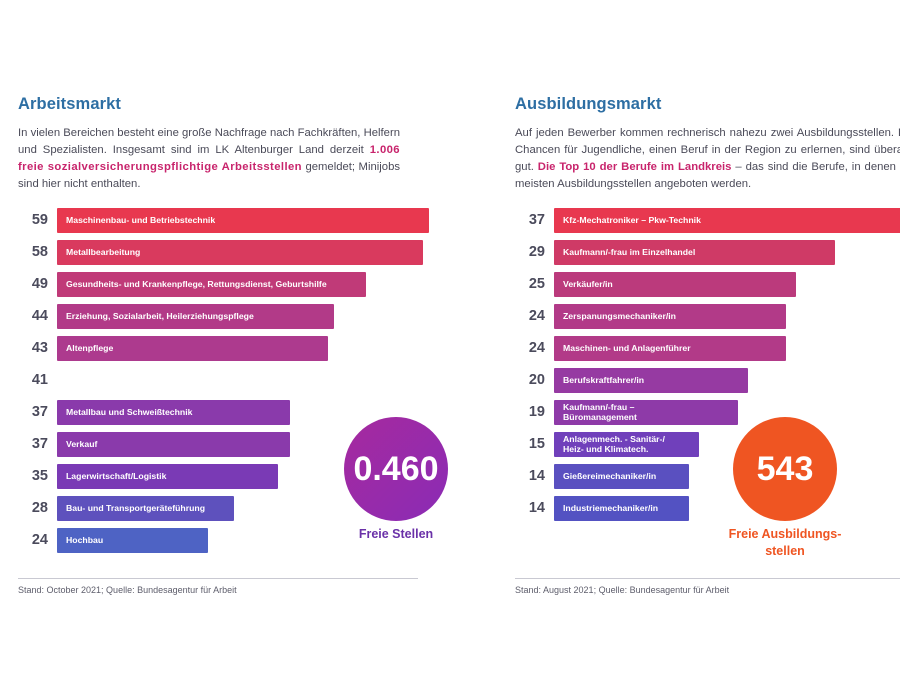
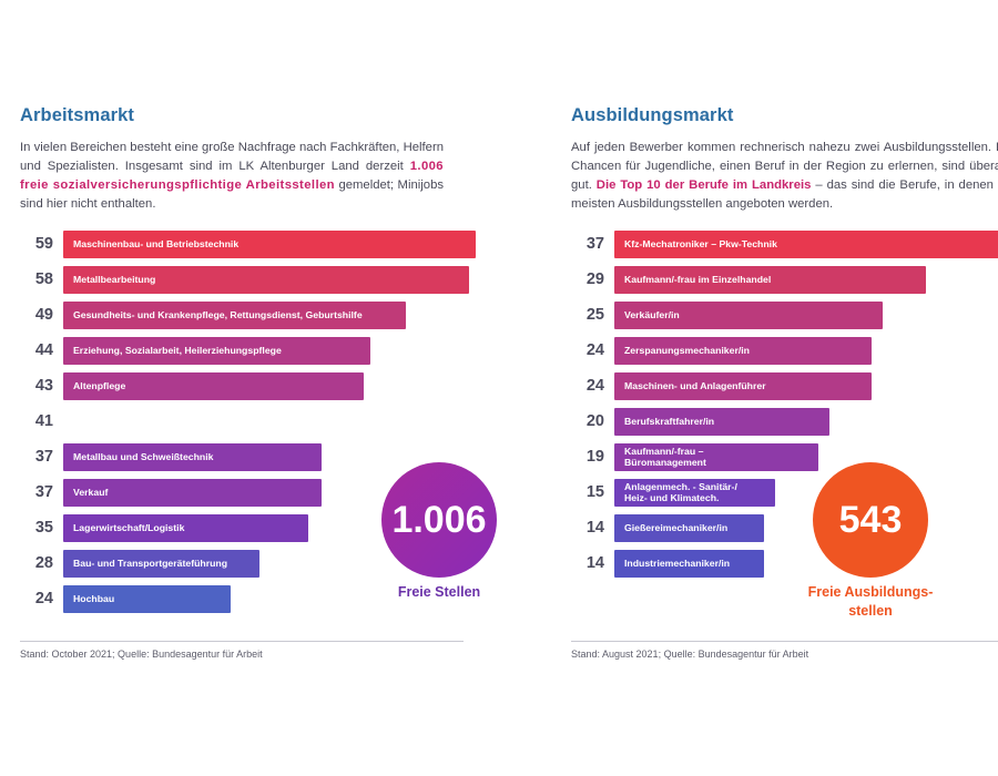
  Arbeitsmarkt
  In vielen Bereichen besteht eine große Nachfrage nach Fachkräften, Helfern und Spezialisten. Insgesamt sind im LK Altenburger Land derzeit 1.006 freie sozialversicherungspflichtige Arbeitsstellen gemeldet; Minijobs sind hier nicht enthalten.
  59
  Maschinenbau- und Betriebstechnik
  58
  Metallbearbeitung
  49
  Gesundheits- und Krankenpflege, Rettungsdienst, Geburtshilfe
  44
  Erziehung, Sozialarbeit, Heilerziehungspflege
  43
  Altenpflege
  41
  37
  Metallbau und Schweißtechnik
  37
  Verkauf
  35
  Lagerwirtschaft/Logistik
  28
  Bau- und Transportgeräteführung
  24
  Hochbau
  Ausbildungsmarkt
  Auf jeden Bewerber kommen rechnerisch nahezu zwei Ausbildungsstellen. Chancen für Jugendliche, einen Beruf in der Region zu erlernen, sind über gut. Die Top 10 der Berufe im Landkreis – das sind die Berufe, in denen meisten Ausbildungsstellen angeboten werden.
  37
  Kfz-Mechatroniker – Pkw-Technik
  29
  Kaufmann/-frau im Einzelhandel
  25
  Verkäufer/in
  24
  Zerspanungsmechaniker/in
  24
  Maschinen- und Anlagenführer
  20
  Berufskraftfahrer/in
  19
  Kaufmann/-frau –
  Büromanagement
  15
  Anlagenmech. - Sanitär-/
  Heiz- und Klimatech.
  14
  Gießereimechaniker/in
  14
  Industriemechaniker/in
- 0.460
+ 1.006
  Freie Stellen
  543
  Freie Ausbildungs- stellen
  Stand: October 2021; Quelle: Bundesagentur für Arbeit
  Stand: August 2021; Quelle: Bundesagentur für Arbeit
